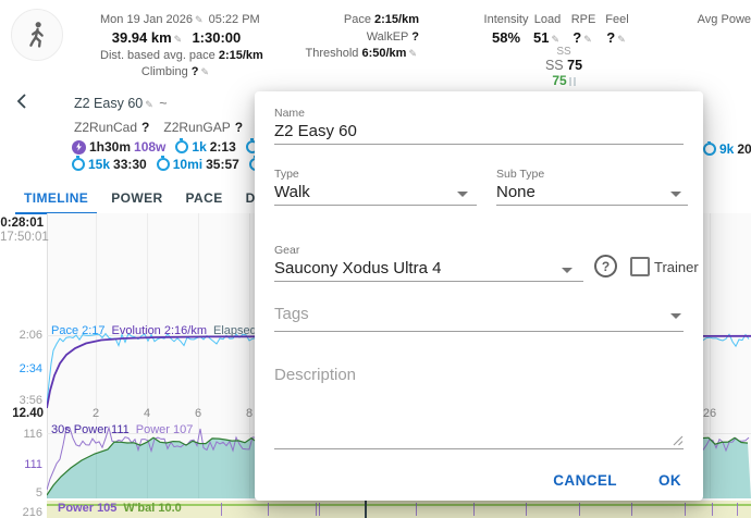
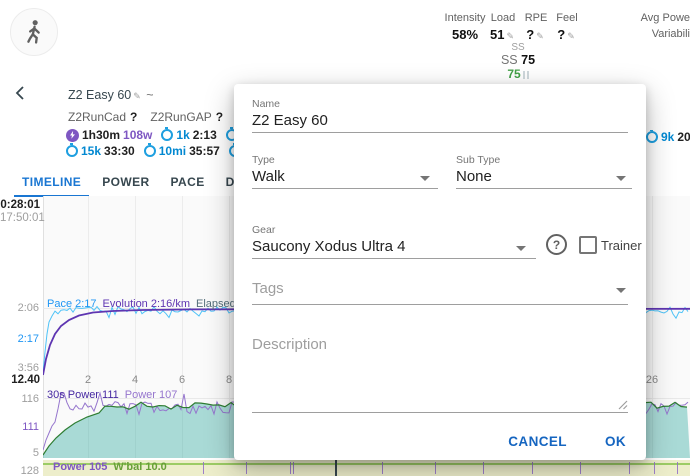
- Mon 19 Jan 2026 05:22 PM
- 39.94 km 1:30:00
- Dist. based avg. pace 2:15/km
- Climbing ?
- Pace 2:15/km
- WalkEP ?
- Threshold 6:50/km
  Intensity
  58%
  Load
  51
  SS
  SS 75
  75
  RPE
  ?
  Feel
  ?
  Avg Powe
+ Variabili
  Z2 Easy 60 ~
  Z2RunCad ?
  Z2RunGAP ?
  1h30m
  108w
  1k
  2:13
  15k
  33:30
  10mi
  35:57
  9k
  TIMELINE
  POWER
  PACE
  0:28:01
  17:50:01
  12.40
  Power 105
  W'bal 10.0
  Name
  Z2 Easy 60
  Type
  Walk
  Sub Type
  None
  Gear
  Saucony Xodus Ultra 4
  ?
  Trainer
  Tags
  Description
  CANCEL
  OK
  2
  4
  6
  8
  26
  2:06
- 2:34
+ 2:17
  3:56
  116
  111
  5
- 216
+ 128
  Pace 2:17
  Evolution 2:16/km
  30s Power 111
  Power 107
